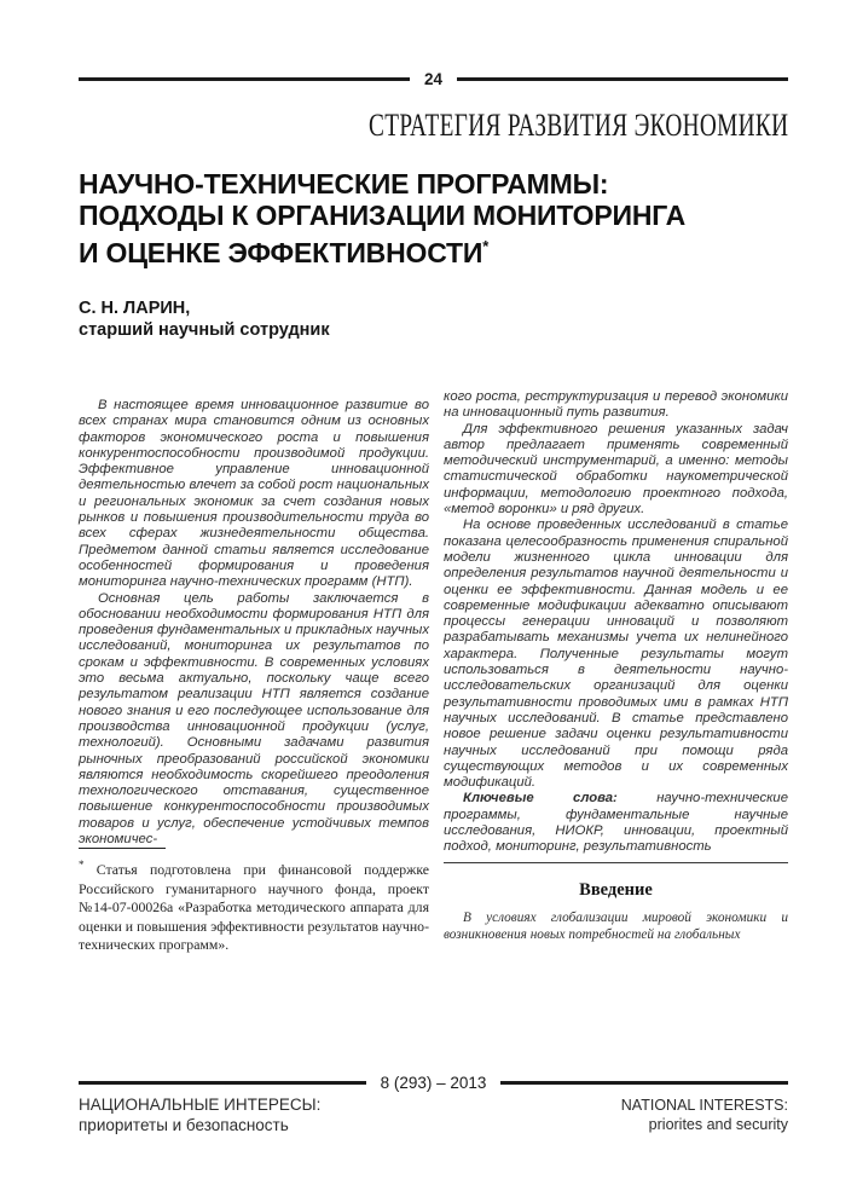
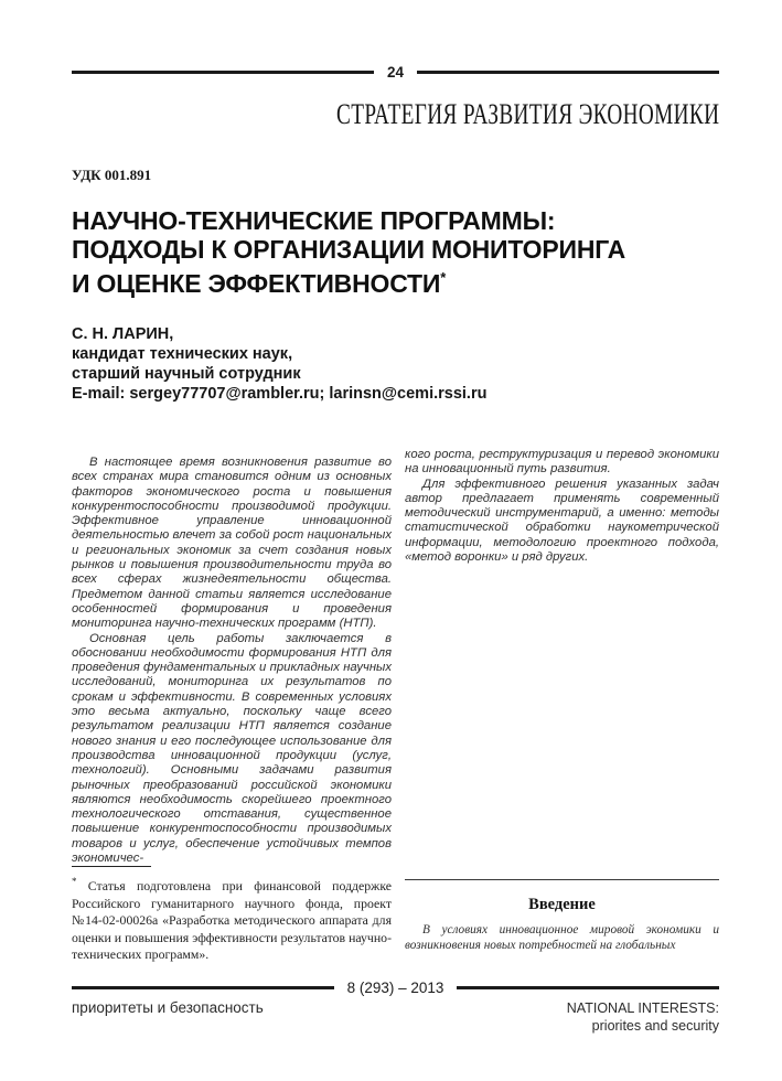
  24
  СТРАТЕГИЯ РАЗВИТИЯ ЭКОНОМИКИ
+ УДК 001.891
  НАУЧНО-ТЕХНИЧЕСКИЕ ПРОГРАММЫ:
  ПОДХОДЫ К ОРГАНИЗАЦИИ МОНИТОРИНГА
  И ОЦЕНКЕ ЭФФЕКТИВНОСТИ*
  С. Н. ЛАРИН,
+ кандидат технических наук,
  старший научный сотрудник
+ E-mail: sergey77707@rambler.ru; larinsn@cemi.rssi.ru
- В настоящее время инновационное развитие во всех странах мира становится одним из основных факторов экономического роста и повышения конкурентоспособности производимой продукции. Эффективное управление инновационной деятельностью влечет за собой рост национальных и региональных экономик за счет создания новых рынков и повышения производительности труда во всех сферах жизнедеятельности общества. Предметом данной статьи является исследование особенностей формирования и проведения мониторинга научно-технических программ (НТП).
+ В настоящее время возникновения развитие во всех странах мира становится одним из основных факторов экономического роста и повышения конкурентоспособности производимой продукции. Эффективное управление инновационной деятельностью влечет за собой рост национальных и региональных экономик за счет создания новых рынков и повышения производительности труда во всех сферах жизнедеятельности общества. Предметом данной статьи является исследование особенностей формирования и проведения мониторинга научно-технических программ (НТП).
- Основная цель работы заключается в обосновании необходимости формирования НТП для проведения фундаментальных и прикладных научных исследований, мониторинга их результатов по срокам и эффективности. В современных условиях это весьма актуально, поскольку чаще всего результатом реализации НТП является создание нового знания и его последующее использование для производства инновационной продукции (услуг, технологий). Основными задачами развития рыночных преобразований российской экономики являются необходимость скорейшего преодоления технологического отставания, существенное повышение конкурентоспособности производимых товаров и услуг, обеспечение устойчивых темпов экономичес-
+ Основная цель работы заключается в обосновании необходимости формирования НТП для проведения фундаментальных и прикладных научных исследований, мониторинга их результатов по срокам и эффективности. В современных условиях это весьма актуально, поскольку чаще всего результатом реализации НТП является создание нового знания и его последующее использование для производства инновационной продукции (услуг, технологий). Основными задачами развития рыночных преобразований российской экономики являются необходимость скорейшего проектного технологического отставания, существенное повышение конкурентоспособности производимых товаров и услуг, обеспечение устойчивых темпов экономичес-
- * Статья подготовлена при финансовой поддержке Российского гуманитарного научного фонда, проект №14-07-00026а «Разработка методического аппарата для оценки и повышения эффективности результатов научно-технических программ».
+ * Статья подготовлена при финансовой поддержке Российского гуманитарного научного фонда, проект №14-02-00026а «Разработка методического аппарата для оценки и повышения эффективности результатов научно-технических программ».
  кого роста, реструктуризация и перевод экономики на инновационный путь развития.
  Для эффективного решения указанных задач автор предлагает применять современный методический инструментарий, а именно: методы статистической обработки наукометрической информации, методологию проектного подхода, «метод воронки» и ряд других.
- На основе проведенных исследований в статье показана целесообразность применения спиральной модели жизненного цикла инновации для определения результатов научной деятельности и оценки ее эффективности. Данная модель и ее современные модификации адекватно описывают процессы генерации инноваций и позволяют разрабатывать механизмы учета их нелинейного характера. Полученные результаты могут использоваться в деятельности научно-исследовательских организаций для оценки результативности проводимых ими в рамках НТП научных исследований. В статье представлено новое решение задачи оценки результативности научных исследований при помощи ряда существующих методов и их современных модификаций.
- Ключевые слова: научно-технические программы, фундаментальные научные исследования, НИОКР, инновации, проектный подход, мониторинг, результативность
  Введение
- В условиях глобализации мировой экономики и возникновения новых потребностей на глобальных
+ В условиях инновационное мировой экономики и возникновения новых потребностей на глобальных
  8 (293) – 2013
- НАЦИОНАЛЬНЫЕ ИНТЕРЕСЫ:
  приоритеты и безопасность
  NATIONAL INTERESTS:
  priorites and security
